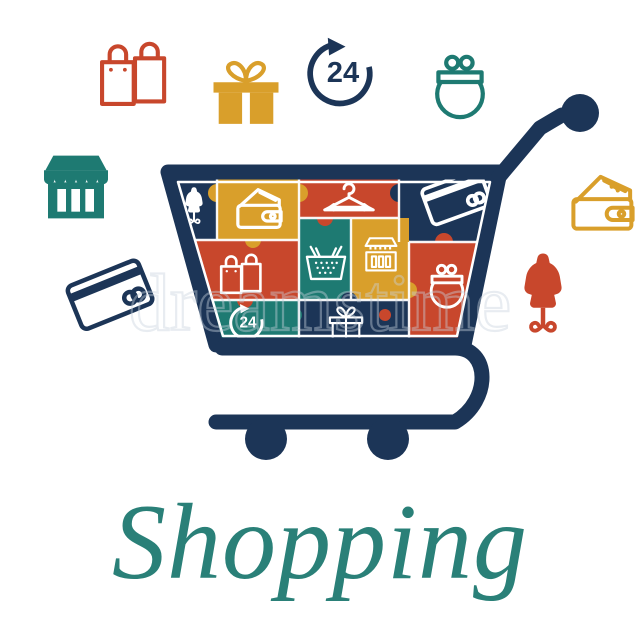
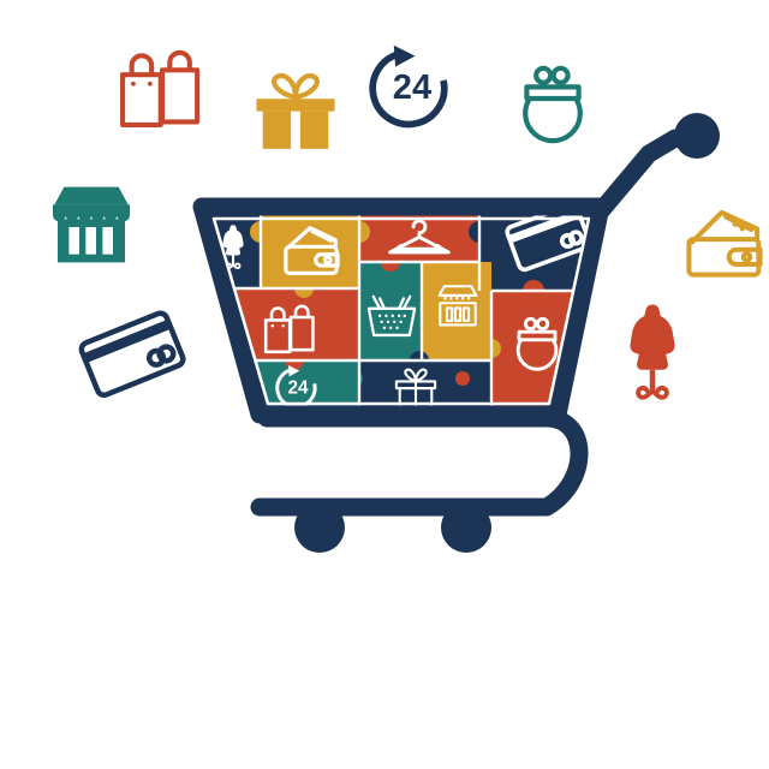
- dreamstime
- Shopping
